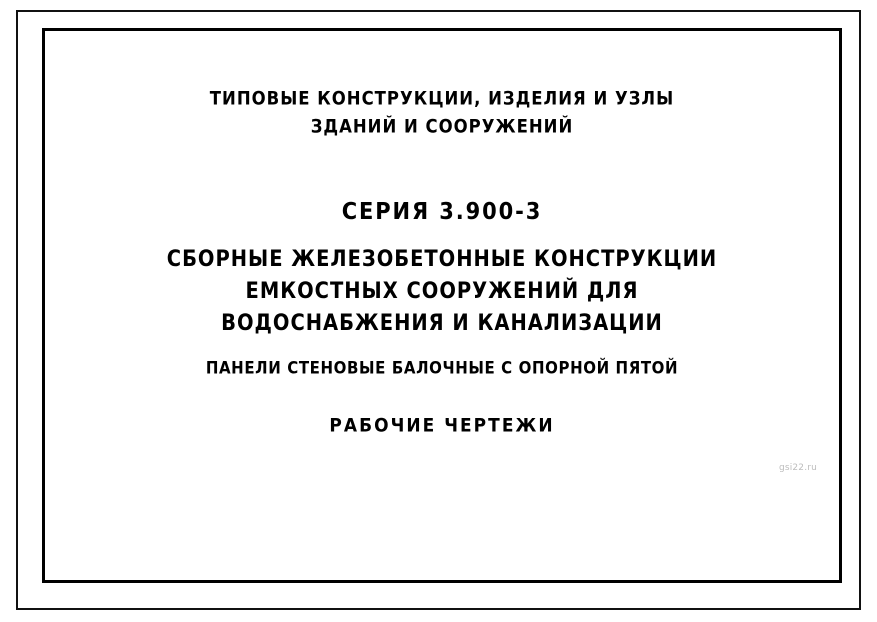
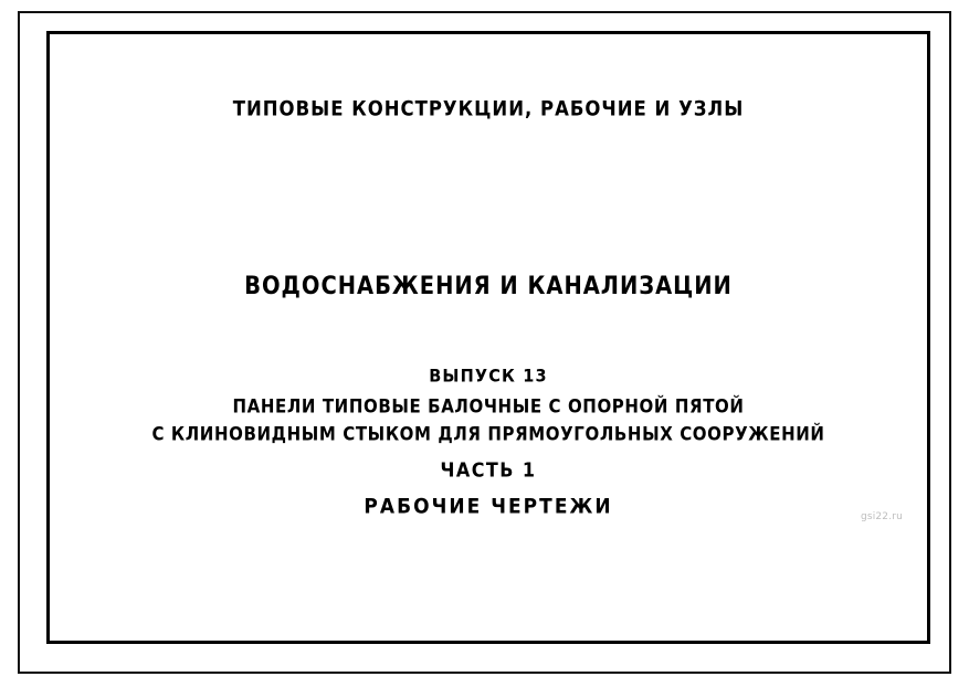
- ТИПОВЫЕ КОНСТРУКЦИИ, ИЗДЕЛИЯ И УЗЛЫ
+ ТИПОВЫЕ КОНСТРУКЦИИ, РАБОЧИЕ И УЗЛЫ
- ЗДАНИЙ И СООРУЖЕНИЙ
- СЕРИЯ 3.900-3
- СБОРНЫЕ ЖЕЛЕЗОБЕТОННЫЕ КОНСТРУКЦИИ
- ЕМКОСТНЫХ СООРУЖЕНИЙ ДЛЯ
  ВОДОСНАБЖЕНИЯ И КАНАЛИЗАЦИИ
+ ВЫПУСК 13
- ПАНЕЛИ СТЕНОВЫЕ БАЛОЧНЫЕ С ОПОРНОЙ ПЯТОЙ
+ ПАНЕЛИ ТИПОВЫЕ БАЛОЧНЫЕ С ОПОРНОЙ ПЯТОЙ
+ С КЛИНОВИДНЫМ СТЫКОМ ДЛЯ ПРЯМОУГОЛЬНЫХ СООРУЖЕНИЙ
+ ЧАСТЬ 1
  РАБОЧИЕ ЧЕРТЕЖИ
  gsi22.ru
